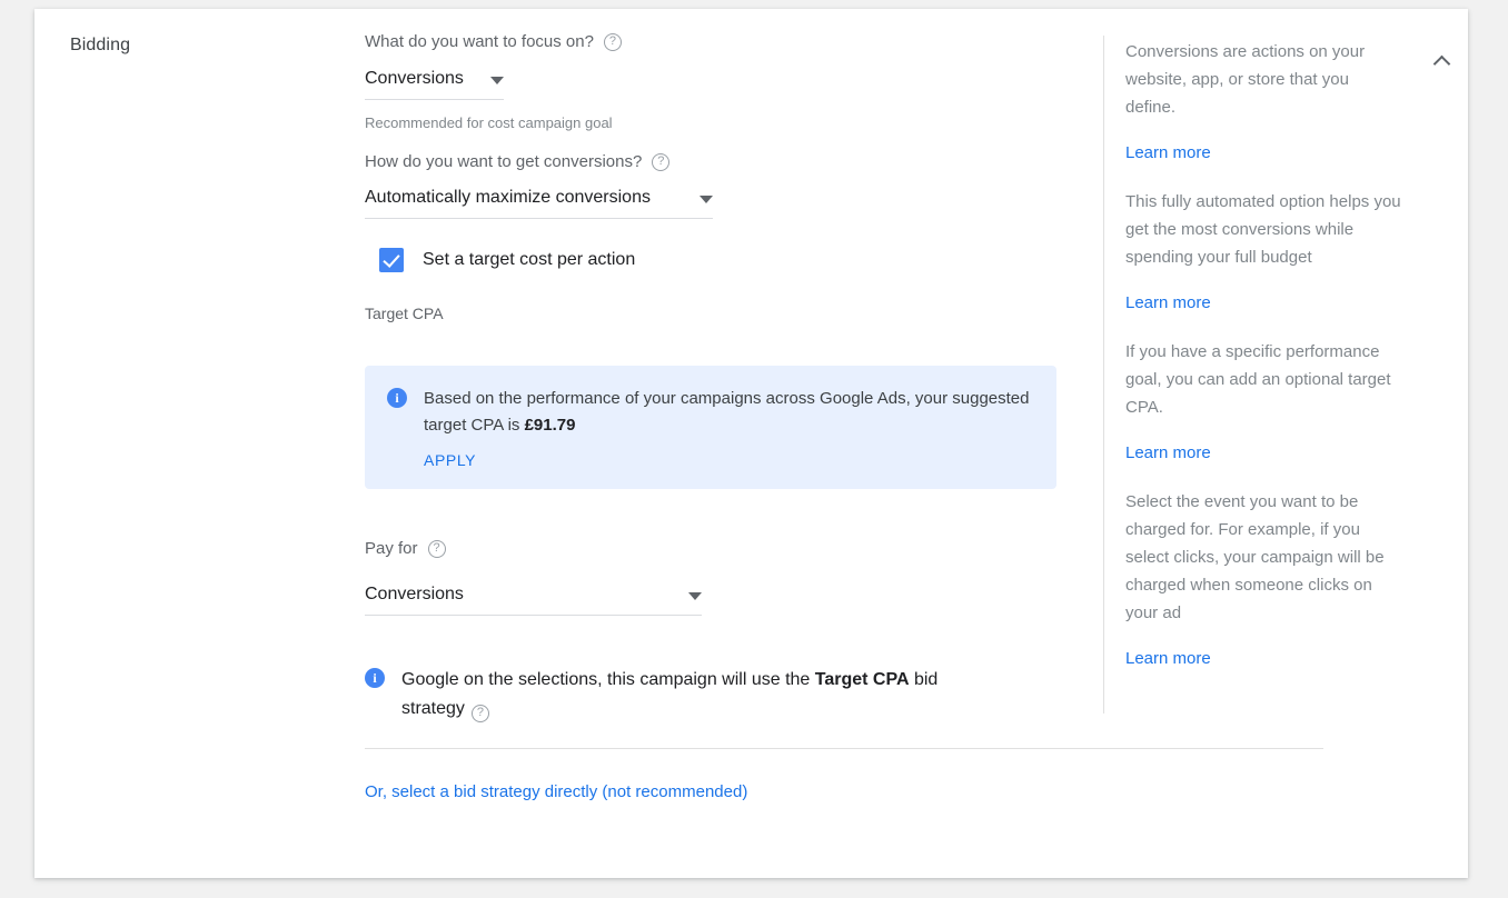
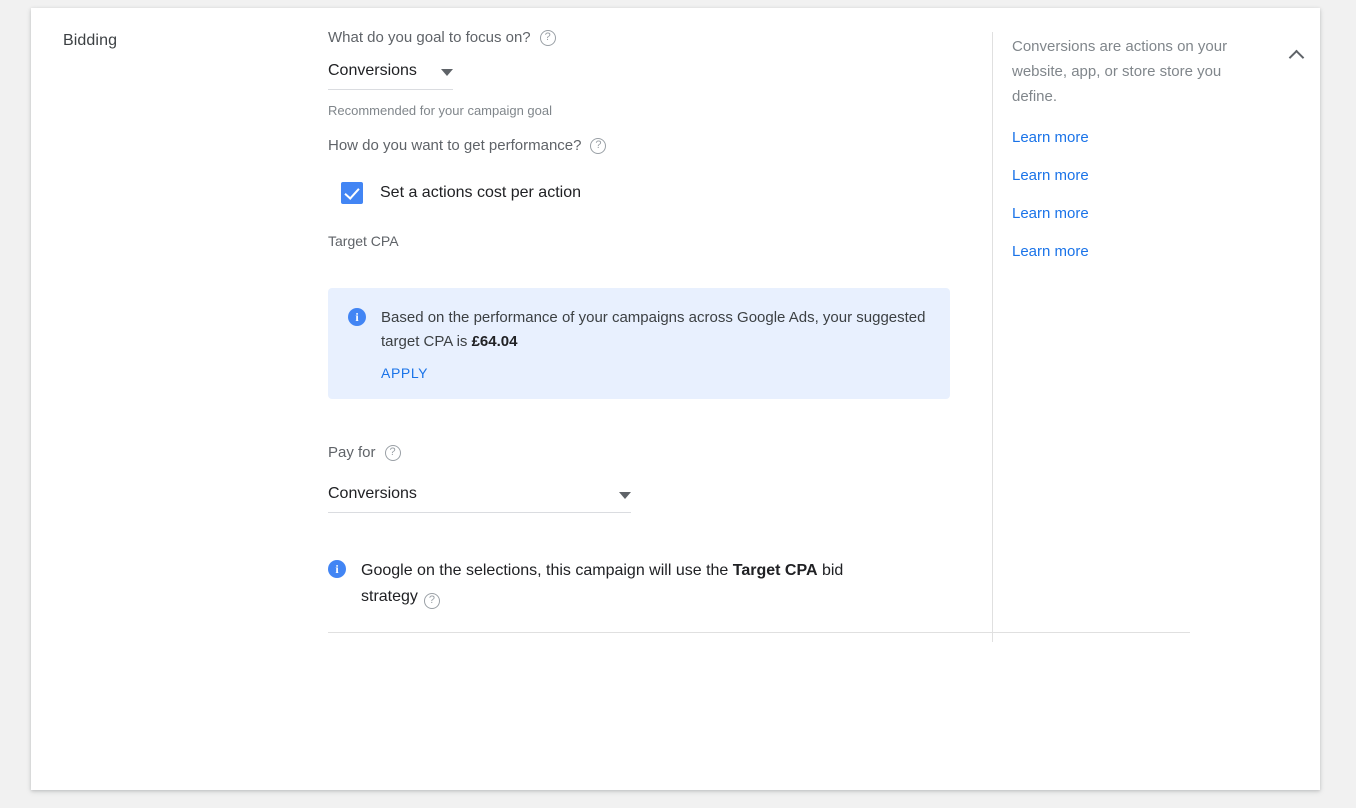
  Bidding
- What do you want to focus on?
+ What do you goal to focus on?
  ?
  Conversions
- Recommended for cost campaign goal
+ Recommended for your campaign goal
- How do you want to get conversions?
+ How do you want to get performance?
  ?
- Automatically maximize conversions
- Set a target cost per action
+ Set a actions cost per action
  Target CPA
  i
- Based on the performance of your campaigns across Google Ads, your suggested target CPA is £91.79
+ Based on the performance of your campaigns across Google Ads, your suggested target CPA is £64.04
  APPLY
  Pay for
  ?
  Conversions
  i
  Google on the selections, this campaign will use the Target CPA bid strategy ?
- Or, select a bid strategy directly (not recommended)
- Conversions are actions on your website, app, or store that you define.
+ Conversions are actions on your website, app, or store store you define.
  Learn more
- This fully automated option helps you get the most conversions while spending your full budget
  Learn more
- If you have a specific performance goal, you can add an optional target CPA.
  Learn more
- Select the event you want to be charged for. For example, if you select clicks, your campaign will be charged when someone clicks on your ad
  Learn more
